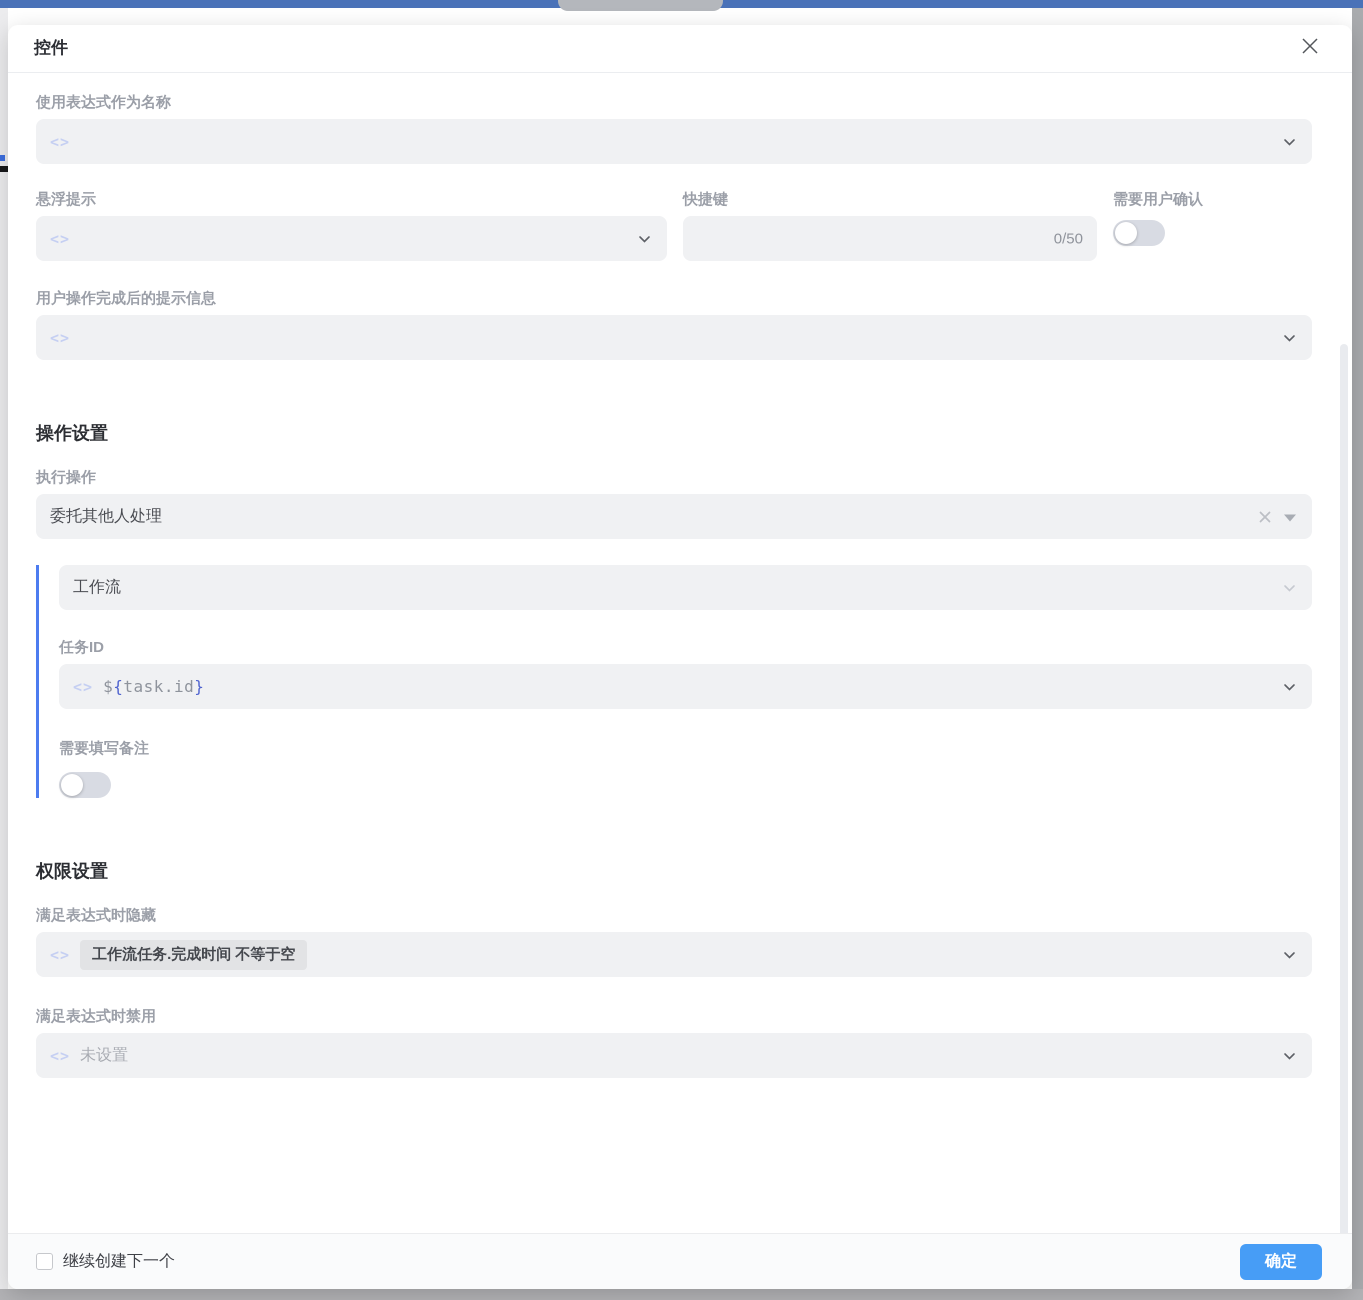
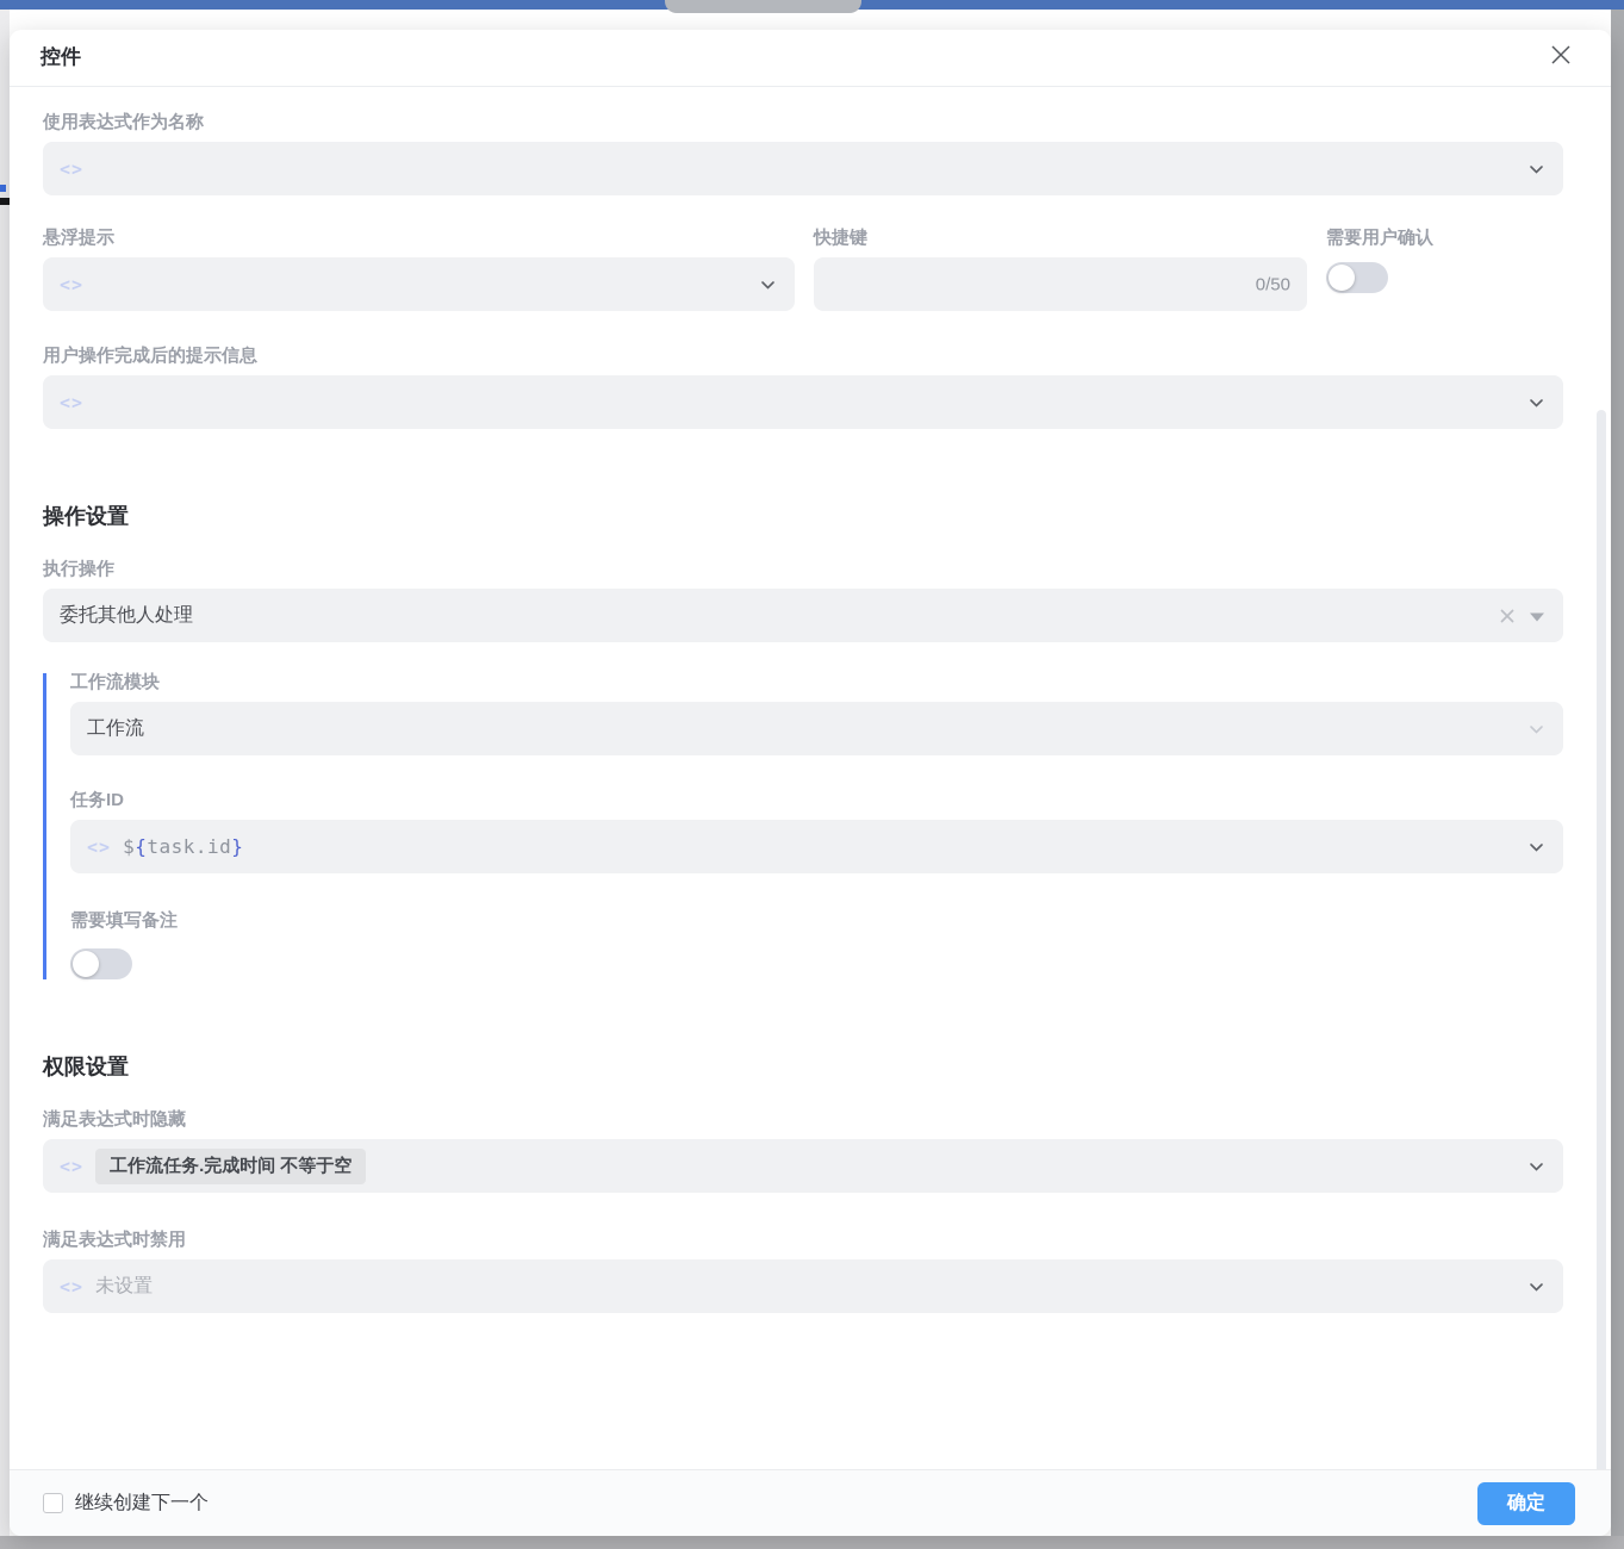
  控件
  使用表达式作为名称
  <>
  悬浮提示
  <>
  快捷键
  0/50
  需要用户确认
  用户操作完成后的提示信息
  <>
  操作设置
  执行操作
  委托其他人处理
+ 工作流模块
  工作流
  任务ID
  <>
  ${task.id}
  需要填写备注
  权限设置
  满足表达式时隐藏
  <>
  工作流任务.完成时间 不等于空
  满足表达式时禁用
  <>
  未设置
  继续创建下一个
  确定
